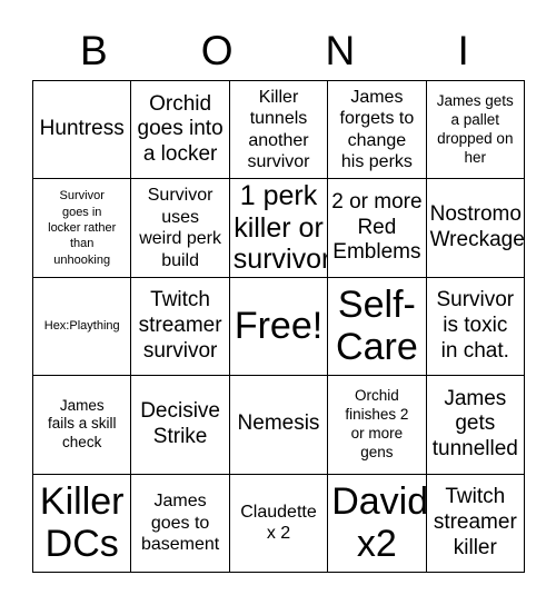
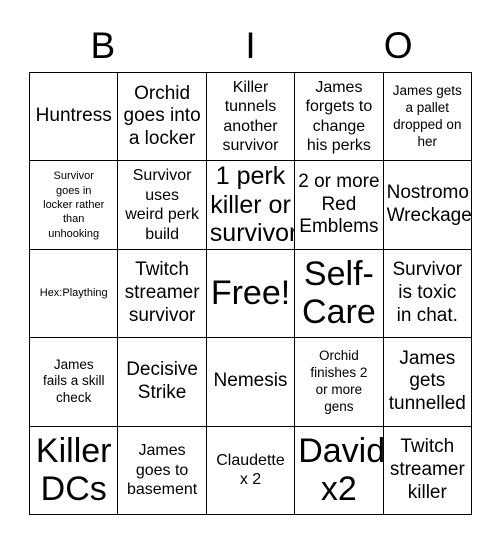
  B
- O
+ I
- N
- I
+ O
  Huntress
  Orchid
  goes into
  a locker
  Killer
  tunnels
  another
  survivor
  James
  forgets to
  change
  his perks
  James gets
  a pallet
  dropped on
  her
  Survivor
  goes in
  locker rather
  than
  unhooking
  Survivor
  uses
  weird perk
  build
  1 perk
  killer or
  survivor
  2 or more
  Red
  Emblems
  Nostromo
  Wreckage
  Hex:Plaything
  Twitch
  streamer
  survivor
  Free!
  Self-
  Care
  Survivor
  is toxic
  in chat.
  James
  fails a skill
  check
  Decisive
  Strike
  Nemesis
  Orchid
  finishes 2
  or more
  gens
  James
  gets
  tunnelled
  Killer
  DCs
  James
  goes to
  basement
  Claudette
  x 2
  David
  x2
  Twitch
  streamer
  killer
